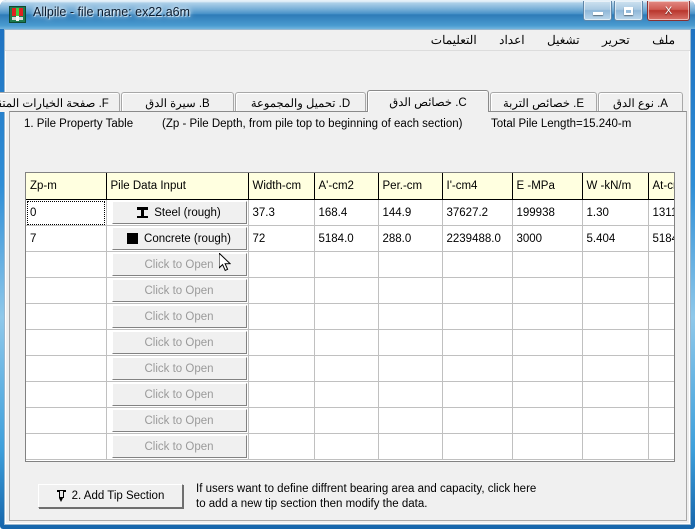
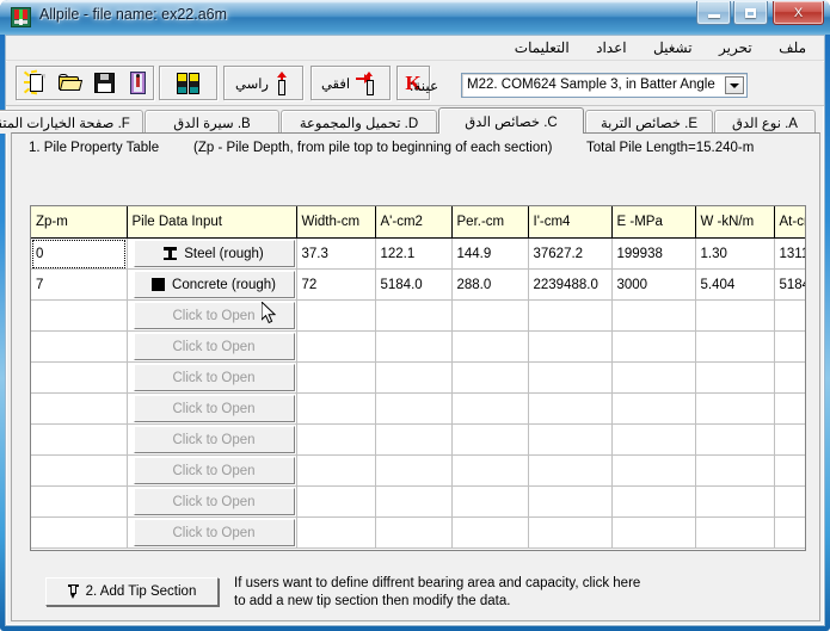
  Allpile - file name: ex22.a6m
  X
  ملف تحرير تشغيل اعداد التعليمات
+ راسي
+ افقي
+ K
+ عينة:
+ M22. COM624 Sample 3, in Batter Angle
  A. نوع الدق
  E. خصائص التربة
  C. خصائص الدق
  D. تحميل والمجموعة
  B. سيرة الدق
  F. صفحة الخيارات المت
  1. Pile Property Table
  (Zp - Pile Depth, from pile top to beginning of each section)
  Total Pile Length=15.240-m
  Zp-m	Pile Data Input	Width-cm	A'-cm2	Per.-cm	I'-cm4	E -MPa	W -kN/m	At-c
- 0	Steel (rough)	37.3	168.4	144.9	37627.2	199938	1.30	1311
+ 0	Steel (rough)	37.3	122.1	144.9	37627.2	199938	1.30	1311
  7	Concrete (rough)	72	5184.0	288.0	2239488.0	3000	5.404	5184
  	Click to Open
  	Click to Open
  	Click to Open
  	Click to Open
  	Click to Open
  	Click to Open
  	Click to Open
  	Click to Open
  2. Add Tip Section
  If users want to define diffrent bearing area and capacity, click here
  to add a new tip section then modify the data.
